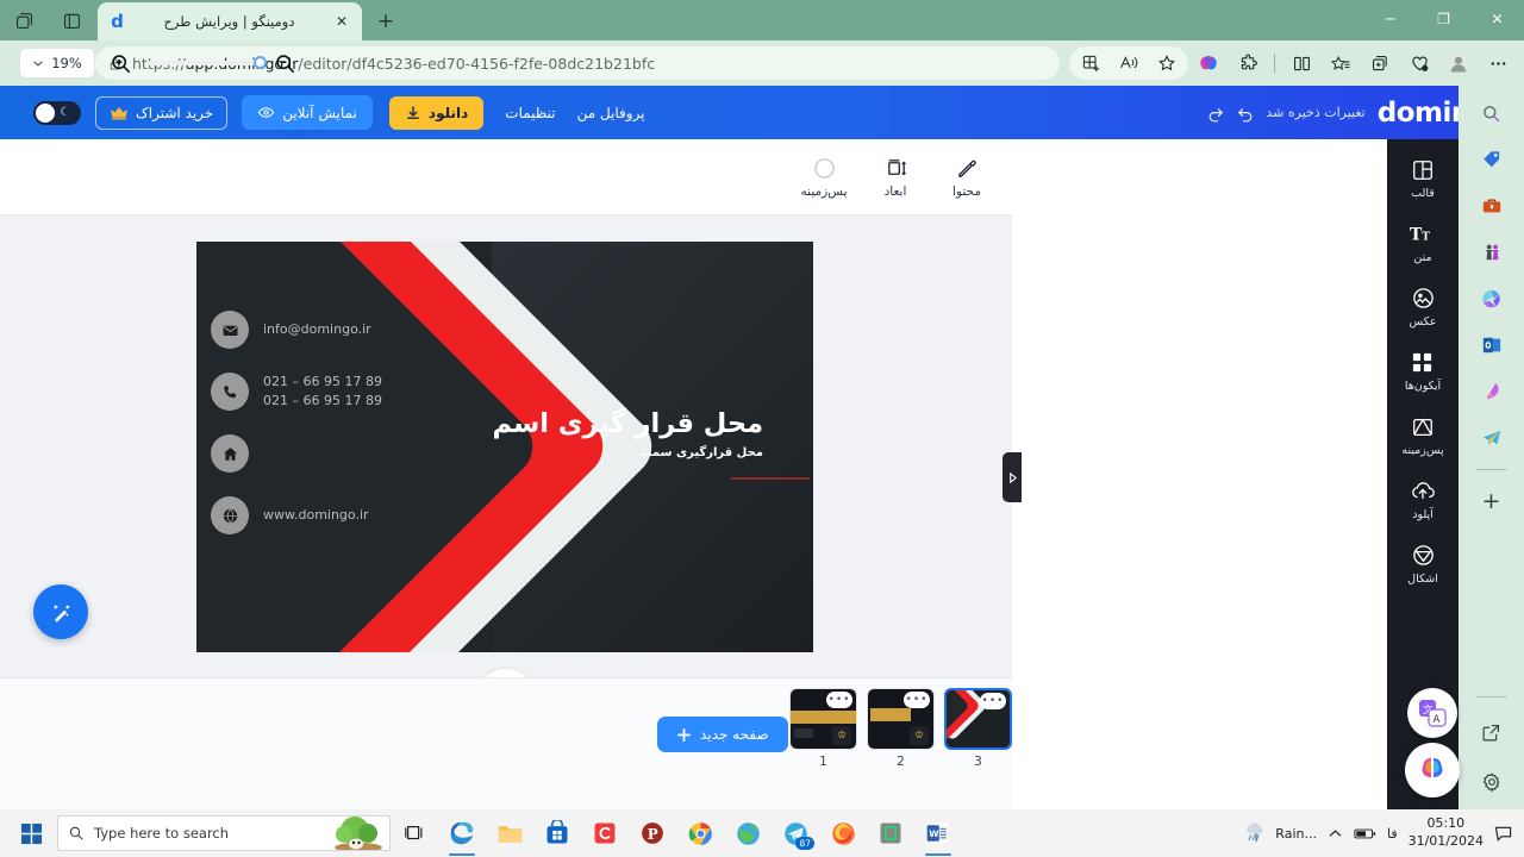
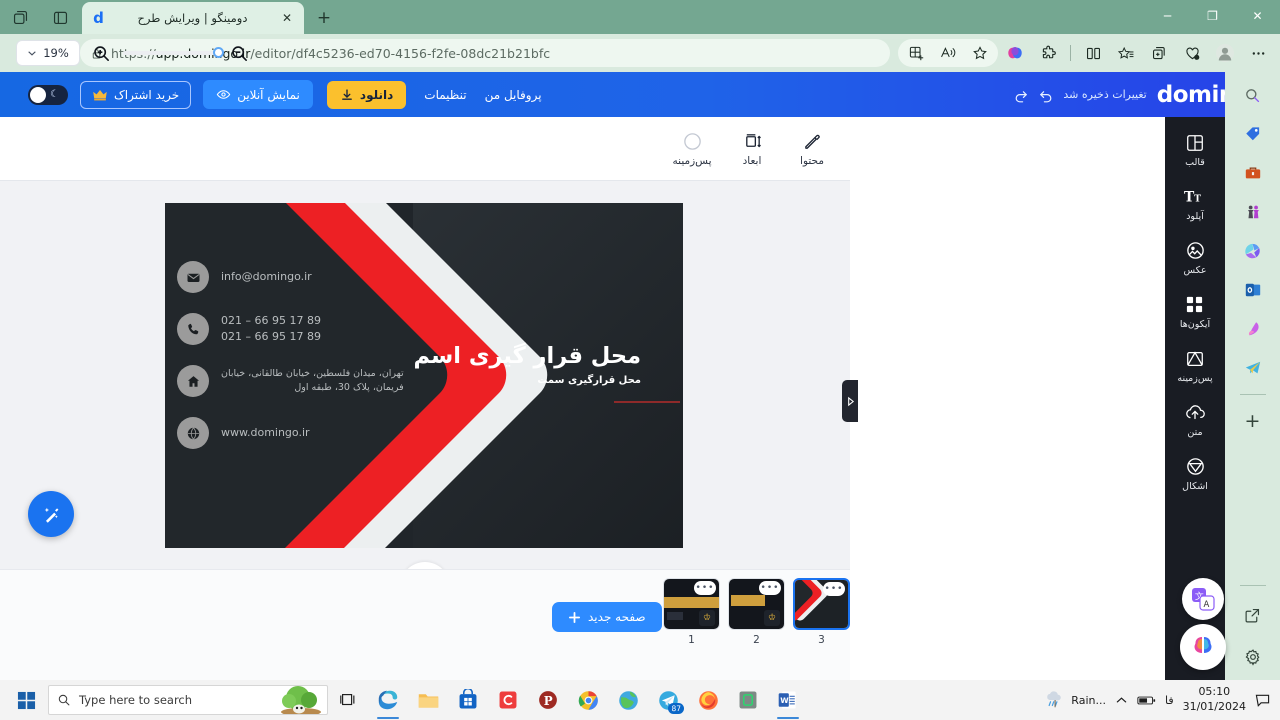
  d
  دومینگو | ویرایش طرح
  ✕
  +
  ─
  ❐
  ✕
  ht go.r/editor/df4c5236-ed70-4156-f2fe-08dc21b21bfc
  تغییرات ذخیره شد
  پروفایل من
  تنظیمات
  دانلود
  نمایش آنلاین
  خرید اشتراک
  ☾
  محتوا
  ابعاد
  پس‌زمینه
  محل قراریری اسم
  محل قرارگیری سمت
  info@domingo.ir
  021 – 66 95 17 89
  021 – 66 95 17 89
+ تهران، میدان فلسطین، خیابان طالقانی، خیابان
+ فریمان، پلاک 30، طبقه اول
  www.domingo.ir
  19%
  صفحه جدید
  •••
  ♔
  1
  •••
  ♔
  2
  •••
  3
  قالب
  T
  T
- متن
+ آپلود
  عکس
  آیکون‌ها
  پس‌زمینه
- آپلود
+ متن
  اشکال
  +
  文
  A
  Type here to search
  P
  87
  W
  Rain...
  فا
  05:10
  31/01/2024
